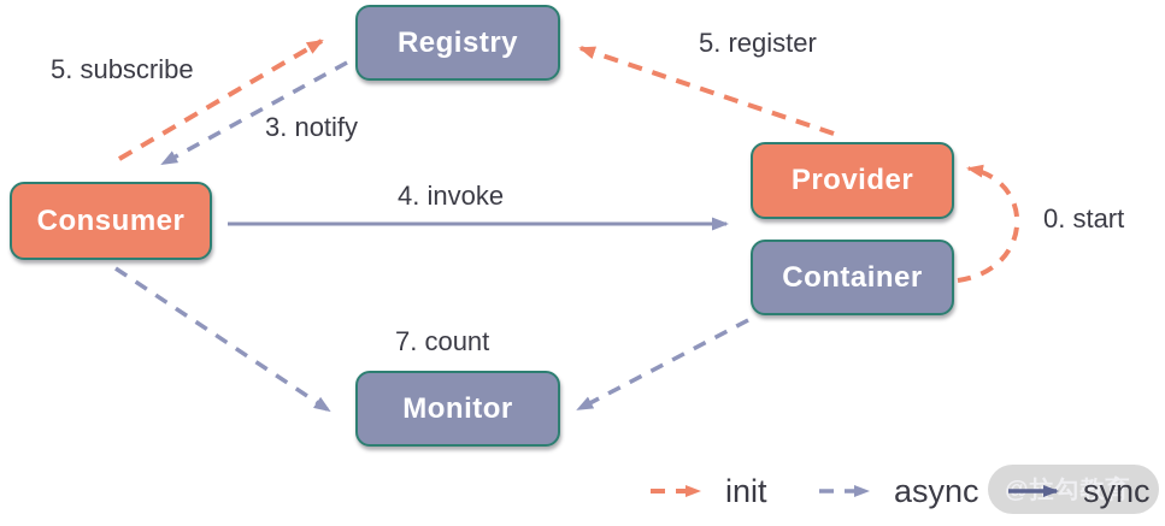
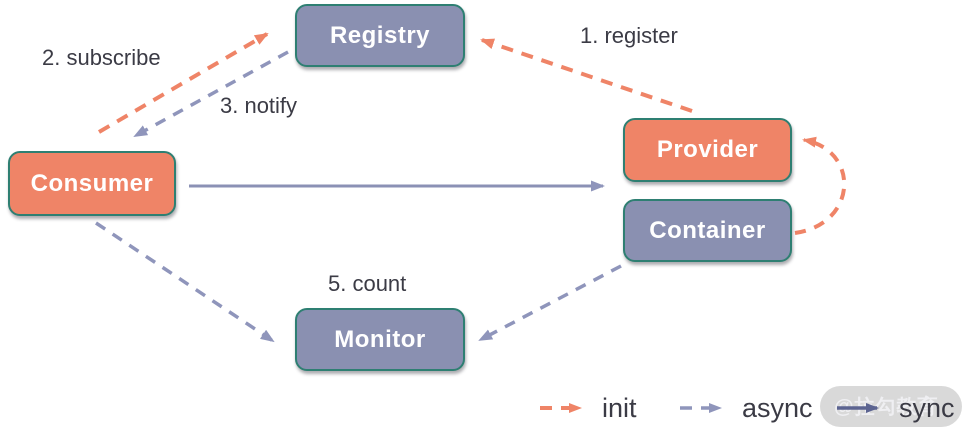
  Registry
  Consumer
  Provider
  Container
  Monitor
- 0. start
- 5. register
+ 1. register
- 5. subscribe
+ 2. subscribe
  3. notify
- 4. invoke
- 7. count
+ 5. count
  init
  async
  sync
